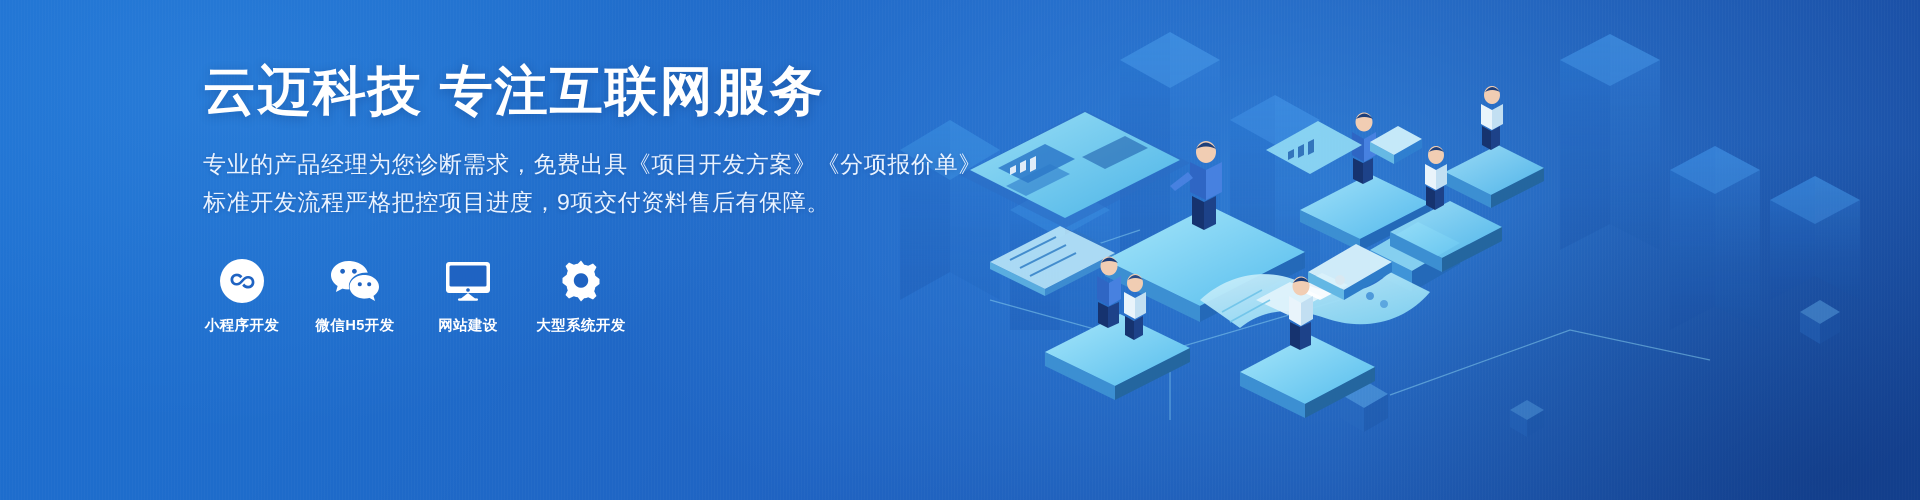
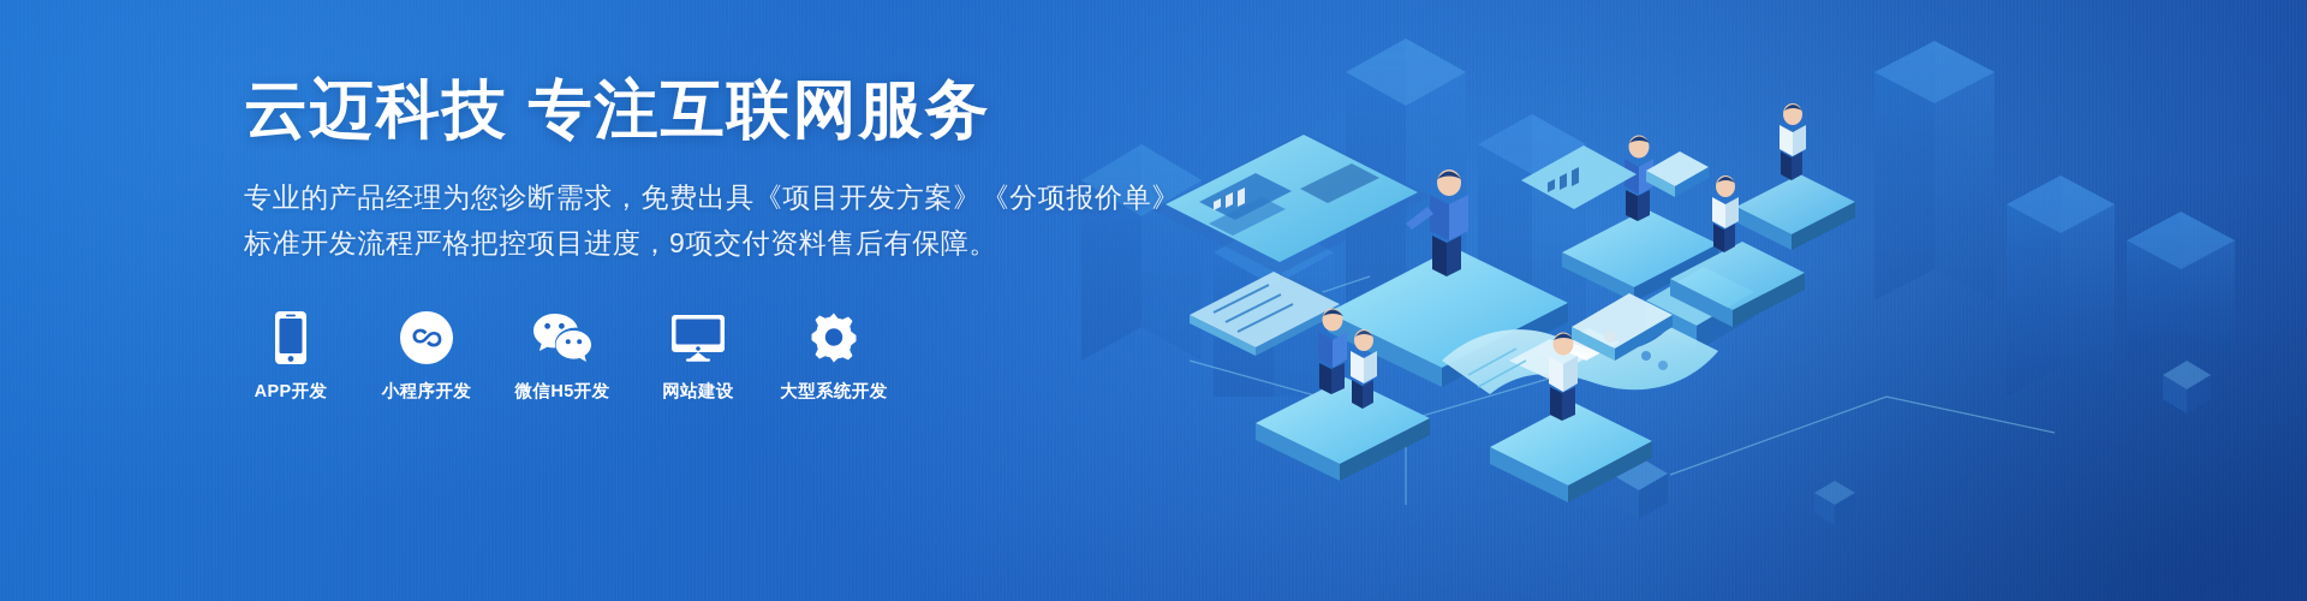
  云迈科技 专注互联网服务
  专业的产品经理为您诊断需求，免费出具《项目开发方案》《分项报价单》
  标准开发流程严格把控项目进度，9项交付资料售后有保障。
+ APP开发
  小程序开发
  微信H5开发
  网站建设
  大型系统开发
